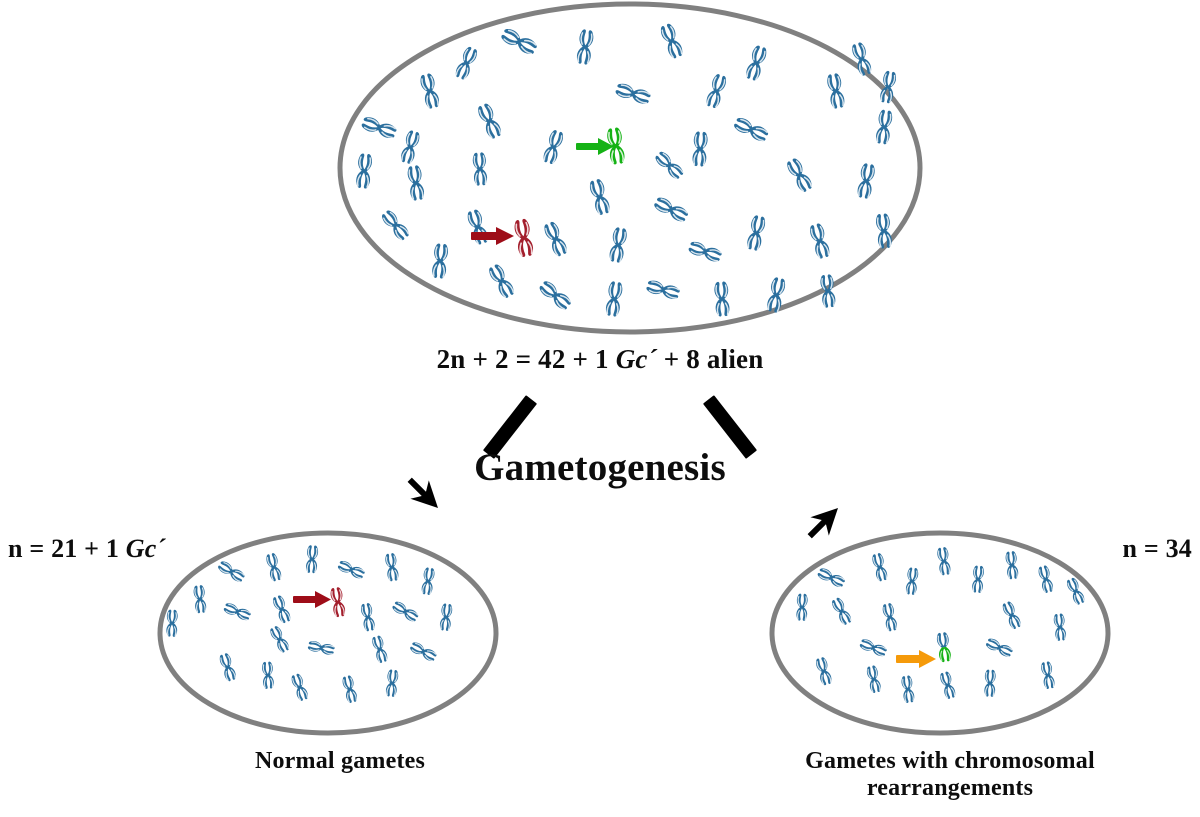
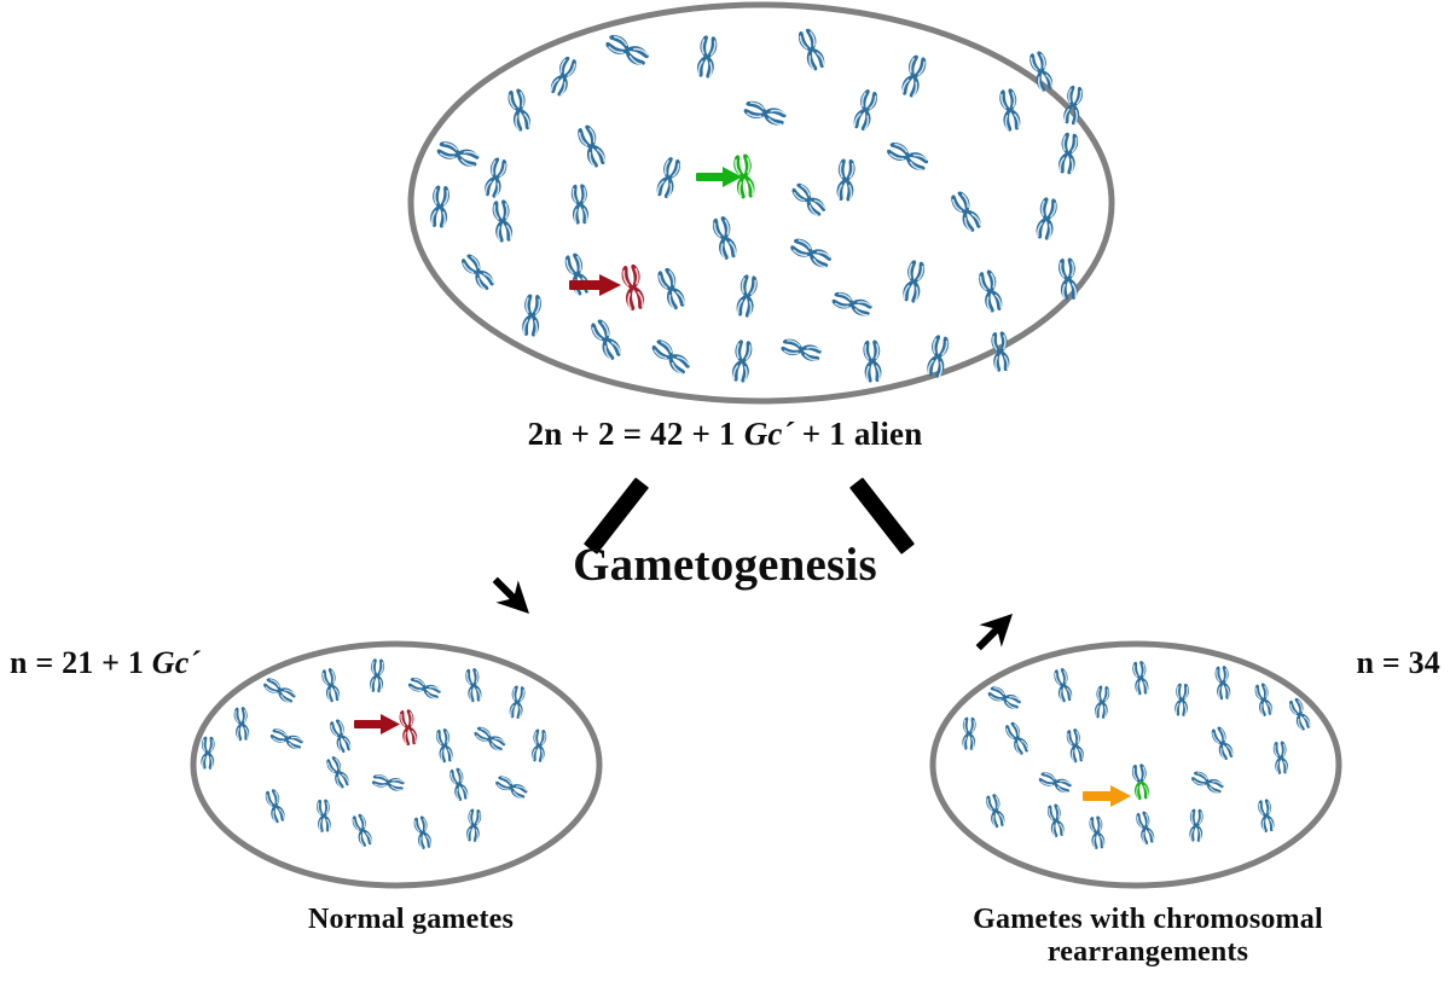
- 2n + 2 = 42 + 1 Gc´ + 8 alien
+ 2n + 2 = 42 + 1 Gc´ + 1 alien
  Gametogenesis
  n = 21 + 1 Gc´
  n = 34
  Normal gametes
  Gametes with chromosomal
  rearrangements
